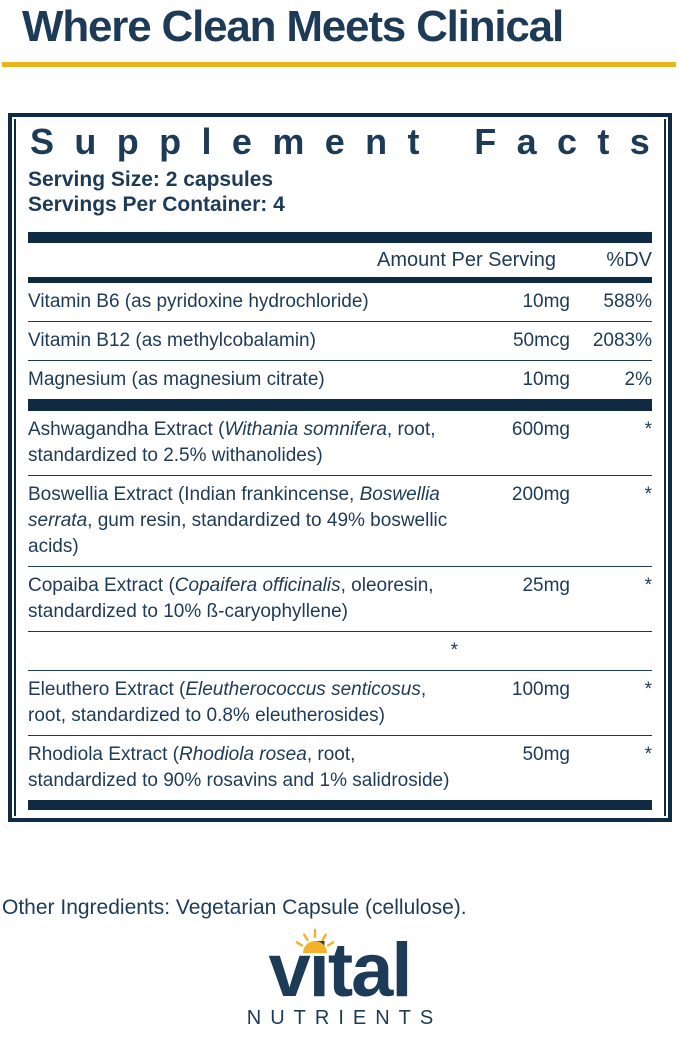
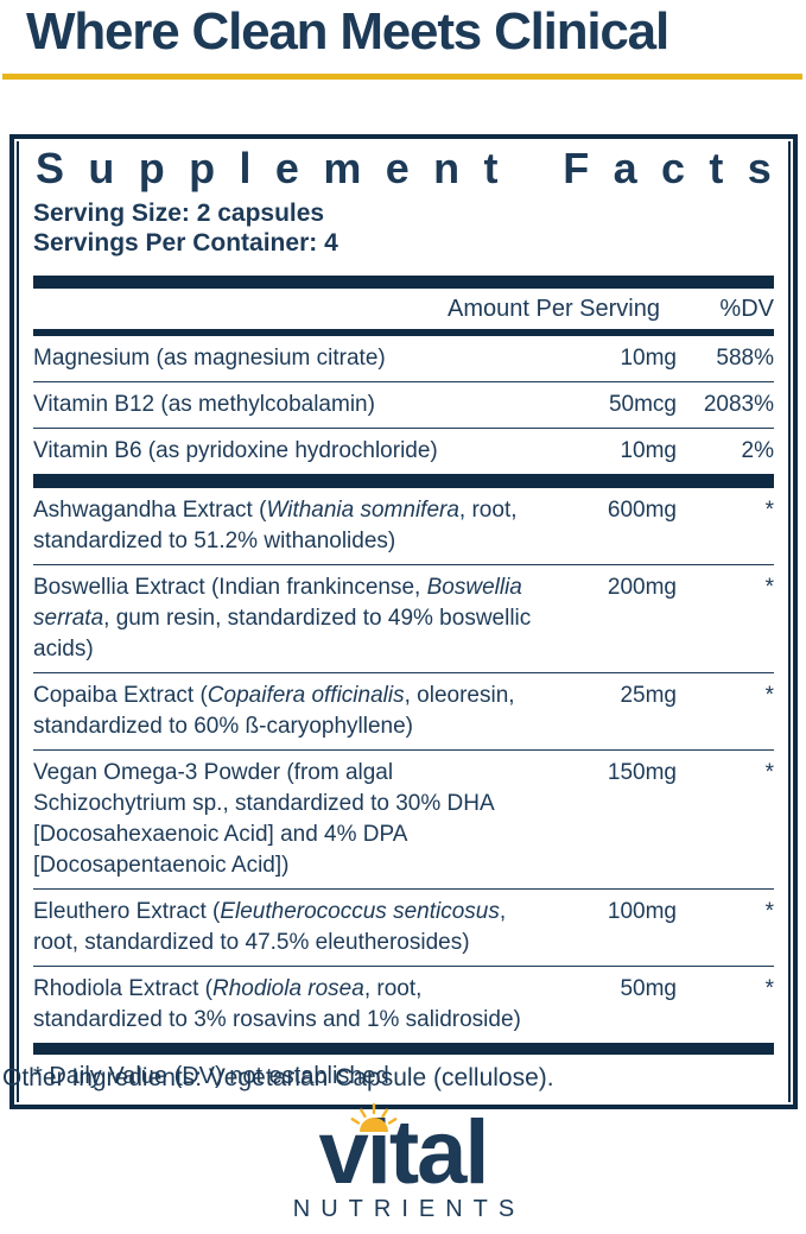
  Where Clean Meets Clinical
  S
  u
  p
  p
  l
  e
  m
  e
  n
  t
  F
  a
  c
  t
  s
  Serving Size: 2 capsules
  Servings Per Container: 4
  Amount Per Serving
  %DV
- Vitamin B6 (as pyridoxine hydrochloride)
+ Magnesium (as magnesium citrate)
  10mg
  588%
  Vitamin B12 (as methylcobalamin)
  50mcg
  2083%
- Magnesium (as magnesium citrate)
+ Vitamin B6 (as pyridoxine hydrochloride)
  10mg
  2%
- Ashwagandha Extract (Withania somnifera, root, standardized to 2.5% withanolides)
+ Ashwagandha Extract (Withania somnifera, root, standardized to 51.2% withanolides)
  600mg
  *
  Boswellia Extract (Indian frankincense, Boswellia serrata, gum resin, standardized to 49% boswellic acids)
  200mg
  *
- Copaiba Extract (Copaifera officinalis, oleoresin, standardized to 10% ß-caryophyllene)
+ Copaiba Extract (Copaifera officinalis, oleoresin, standardized to 60% ß-caryophyllene)
  25mg
  *
+ Vegan Omega-3 Powder (from algal Schizochytrium sp., standardized to 30% DHA [Docosahexaenoic Acid] and 4% DPA [Docosapentaenoic Acid])
+ 150mg
  *
- Eleuthero Extract (Eleutherococcus senticosus, root, standardized to 0.8% eleutherosides)
+ Eleuthero Extract (Eleutherococcus senticosus, root, standardized to 47.5% eleutherosides)
  100mg
  *
- Rhodiola Extract (Rhodiola rosea, root, standardized to 90% rosavins and 1% salidroside)
+ Rhodiola Extract (Rhodiola rosea, root, standardized to 3% rosavins and 1% salidroside)
  50mg
  *
+ * Daily Value (DV) not established
  Other Ingredients: Vegetarian Capsule (cellulose).
  vital
  NUTRIENTS
